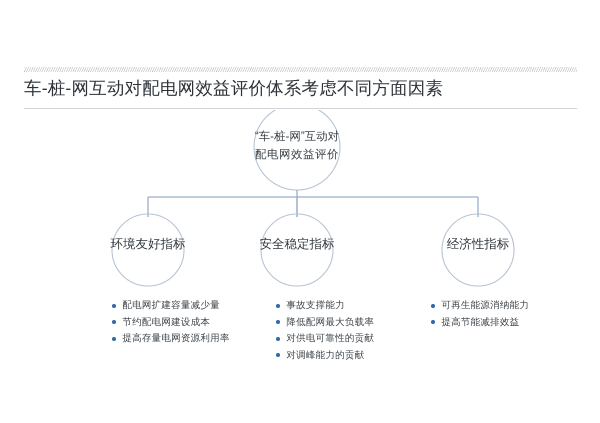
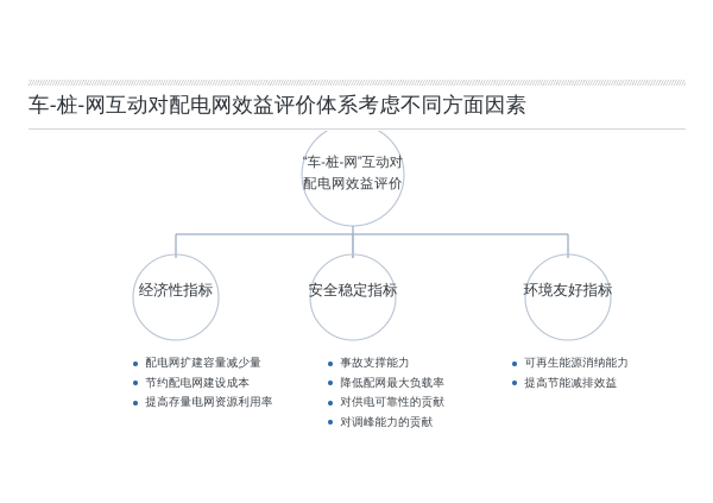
  车-桩-网互动对配电网效益评价体系考虑不同方面因素
  “车-桩-网”互动对
  配电网效益评价
- 环境友好指标
+ 经济性指标
  安全稳定指标
- 经济性指标
+ 环境友好指标
  配电网扩建容量减少量
  节约配电网建设成本
  提高存量电网资源利用率
  事故支撑能力
  降低配网最大负载率
  对供电可靠性的贡献
  对调峰能力的贡献
  可再生能源消纳能力
  提高节能减排效益
